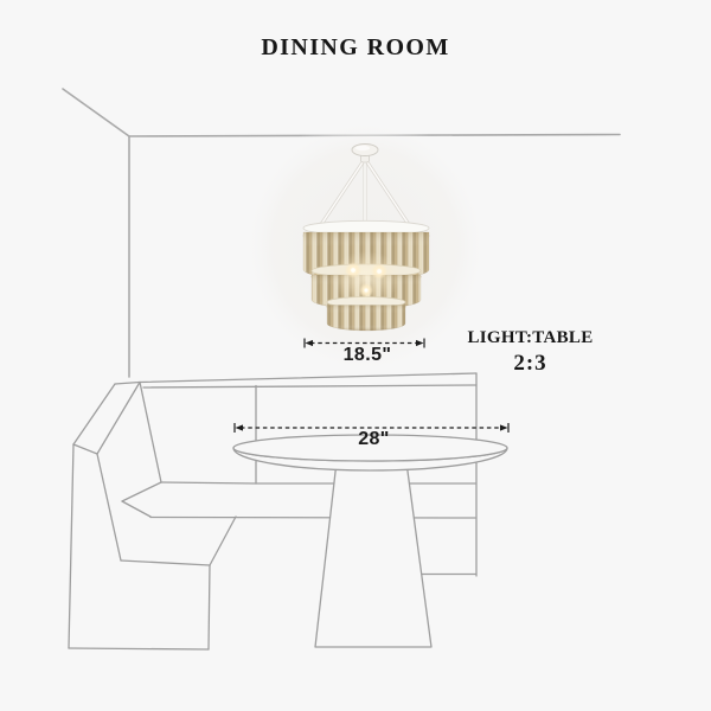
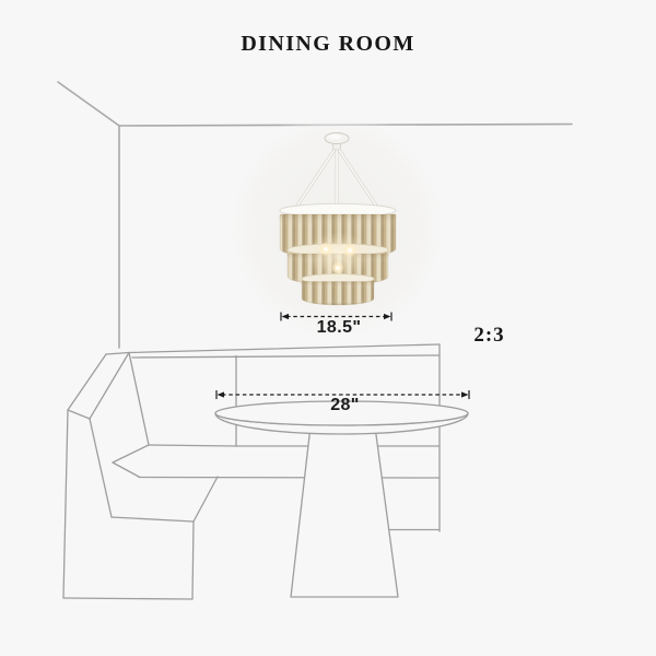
  DINING ROOM
  18.5"
  28"
- LIGHT:TABLE
  2:3
